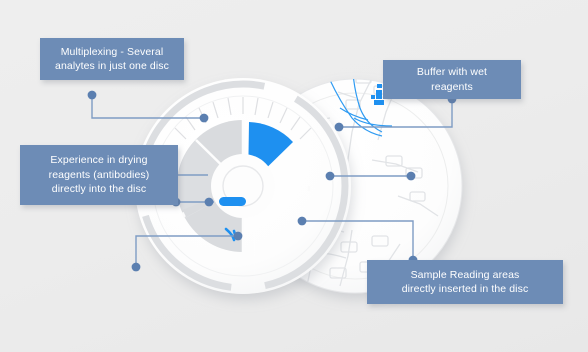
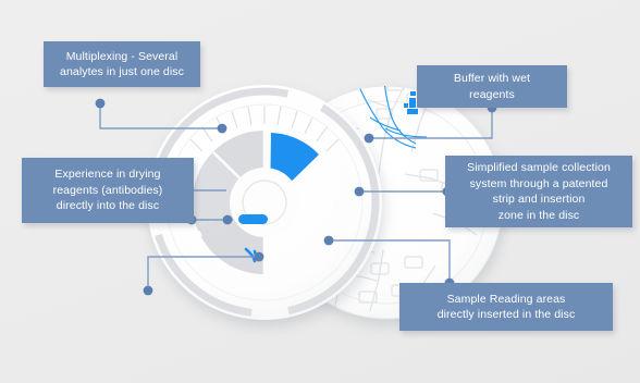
  Multiplexing - Several
  analytes in just one disc
  Buffer with wet
  reagents
  Experience in drying
  reagents (antibodies)
  directly into the disc
+ Simplified sample collection
+ system through a patented
+ strip and insertion
+ zone in the disc
  Sample Reading areas
  directly inserted in the disc
